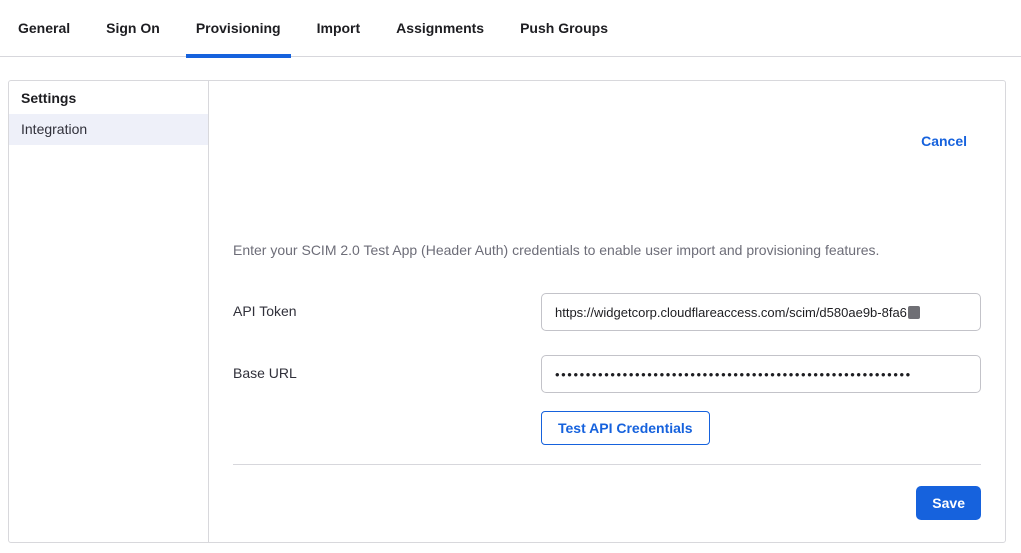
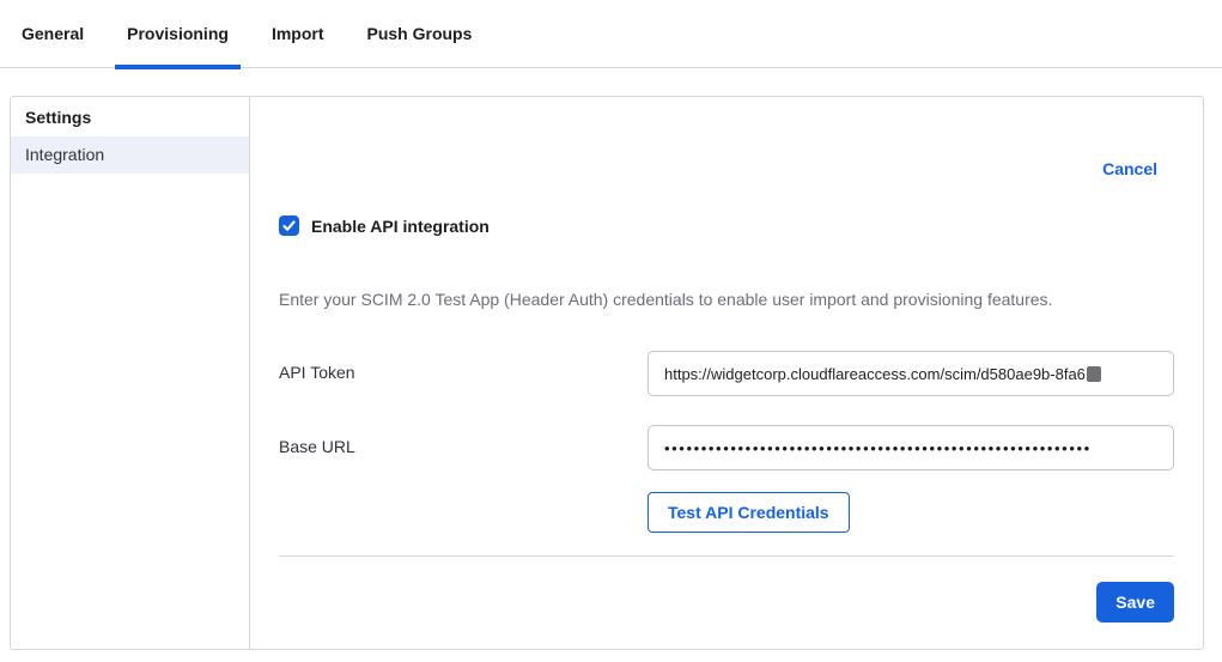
  General
- Sign On
  Provisioning
  Import
- Assignments
  Push Groups
  Settings
  Integration
  Cancel
+ Enable API integration
  Enter your SCIM 2.0 Test App (Header Auth) credentials to enable user import and provisioning features.
  API Token
  https://widgetcorp.cloudflareaccess.com/scim/d580ae9b-8fa6
  Base URL
  ••••••••••••••••••••••••••••••••••••••••••••••••••••••••••
  Test API Credentials
  Save
